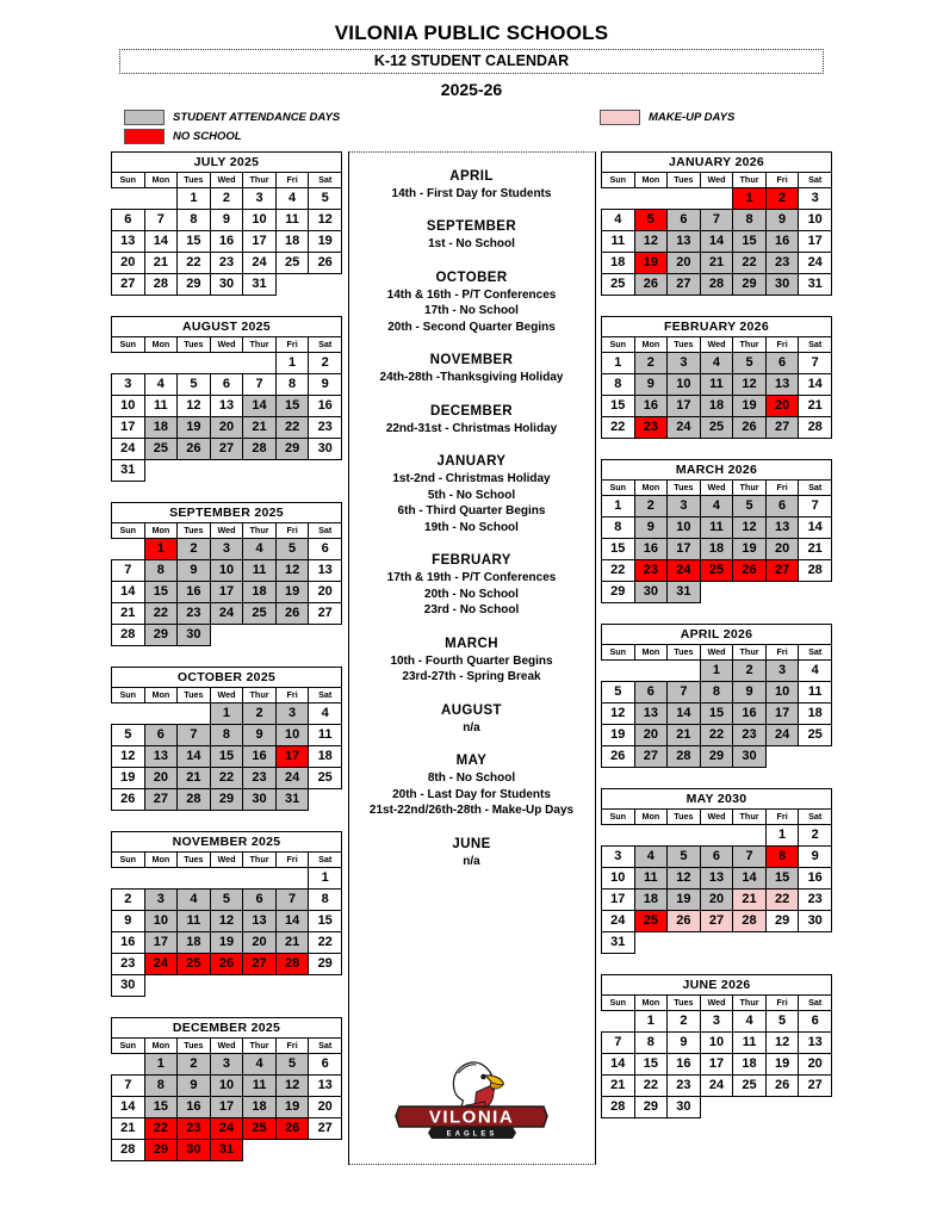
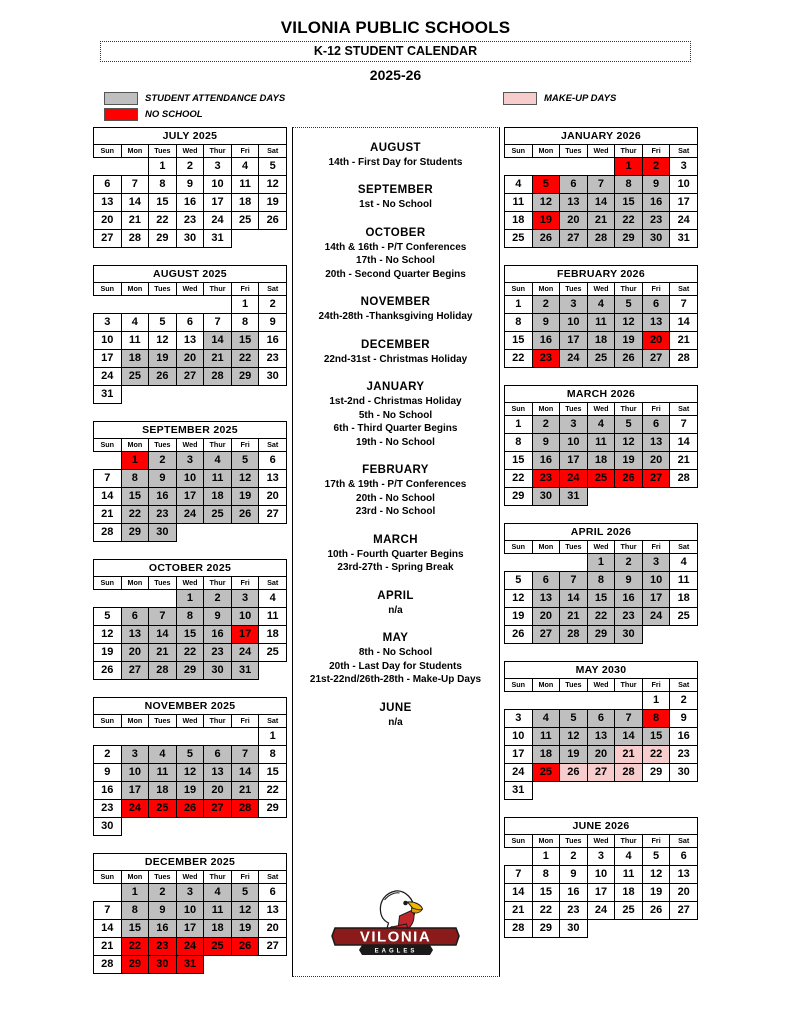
  VILONIA PUBLIC SCHOOLS
  K-12 STUDENT CALENDAR
  2025-26
  STUDENT ATTENDANCE DAYS
  NO SCHOOL
  MAKE-UP DAYS
  JULY 2025
  Sun	Mon	Tues	Wed	Thur	Fri	Sat
  		1	2	3	4	5
  6	7	8	9	10	11	12
  13	14	15	16	17	18	19
  20	21	22	23	24	25	26
  27	28	29	30	31
  AUGUST 2025
  Sun	Mon	Tues	Wed	Thur	Fri	Sat
  					1	2
  3	4	5	6	7	8	9
  10	11	12	13	14	15	16
  17	18	19	20	21	22	23
  24	25	26	27	28	29	30
  31
  SEPTEMBER 2025
  Sun	Mon	Tues	Wed	Thur	Fri	Sat
  	1	2	3	4	5	6
  7	8	9	10	11	12	13
  14	15	16	17	18	19	20
  21	22	23	24	25	26	27
  28	29	30
  OCTOBER 2025
  Sun	Mon	Tues	Wed	Thur	Fri	Sat
  			1	2	3	4
  5	6	7	8	9	10	11
  12	13	14	15	16	17	18
  19	20	21	22	23	24	25
  26	27	28	29	30	31
  NOVEMBER 2025
  Sun	Mon	Tues	Wed	Thur	Fri	Sat
  						1
  2	3	4	5	6	7	8
  9	10	11	12	13	14	15
  16	17	18	19	20	21	22
  23	24	25	26	27	28	29
  30
  DECEMBER 2025
  Sun	Mon	Tues	Wed	Thur	Fri	Sat
  	1	2	3	4	5	6
  7	8	9	10	11	12	13
  14	15	16	17	18	19	20
  21	22	23	24	25	26	27
  28	29	30	31
- APRIL
+ AUGUST
  14th - First Day for Students
  SEPTEMBER
  1st - No School
  OCTOBER
  14th & 16th - P/T Conferences
  17th - No School
  20th - Second Quarter Begins
  NOVEMBER
  24th-28th -Thanksgiving Holiday
  DECEMBER
  22nd-31st - Christmas Holiday
  JANUARY
  1st-2nd - Christmas Holiday
  5th - No School
  6th - Third Quarter Begins
  19th - No School
  FEBRUARY
  17th & 19th - P/T Conferences
  20th - No School
  23rd - No School
  MARCH
  10th - Fourth Quarter Begins
  23rd-27th - Spring Break
- AUGUST
+ APRIL
  n/a
  MAY
  8th - No School
  20th - Last Day for Students
  21st-22nd/26th-28th - Make-Up Days
  JUNE
  n/a
  VILONIA
  JANUARY 2026
  Sun	Mon	Tues	Wed	Thur	Fri	Sat
  				1	2	3
  4	5	6	7	8	9	10
  11	12	13	14	15	16	17
  18	19	20	21	22	23	24
  25	26	27	28	29	30	31
  FEBRUARY 2026
  Sun	Mon	Tues	Wed	Thur	Fri	Sat
  1	2	3	4	5	6	7
  8	9	10	11	12	13	14
  15	16	17	18	19	20	21
  22	23	24	25	26	27	28
  MARCH 2026
  Sun	Mon	Tues	Wed	Thur	Fri	Sat
  1	2	3	4	5	6	7
  8	9	10	11	12	13	14
  15	16	17	18	19	20	21
  22	23	24	25	26	27	28
  29	30	31
  APRIL 2026
  Sun	Mon	Tues	Wed	Thur	Fri	Sat
  			1	2	3	4
  5	6	7	8	9	10	11
  12	13	14	15	16	17	18
  19	20	21	22	23	24	25
  26	27	28	29	30
  MAY 2030
  Sun	Mon	Tues	Wed	Thur	Fri	Sat
  					1	2
  3	4	5	6	7	8	9
  10	11	12	13	14	15	16
  17	18	19	20	21	22	23
  24	25	26	27	28	29	30
  31
  JUNE 2026
  Sun	Mon	Tues	Wed	Thur	Fri	Sat
  	1	2	3	4	5	6
  7	8	9	10	11	12	13
  14	15	16	17	18	19	20
  21	22	23	24	25	26	27
  28	29	30
